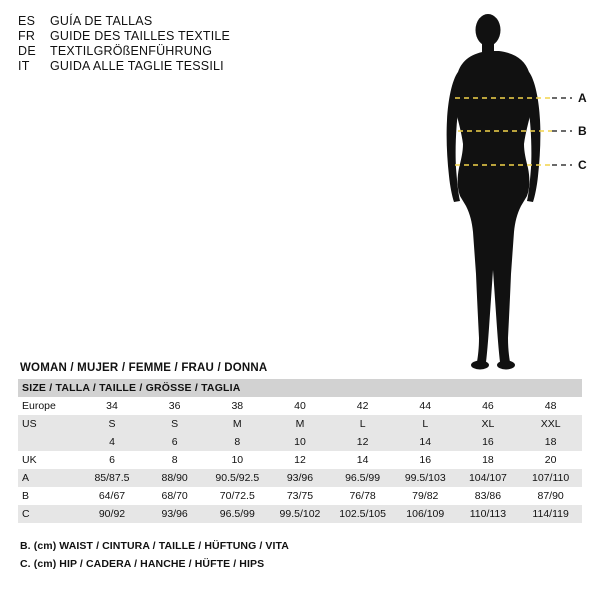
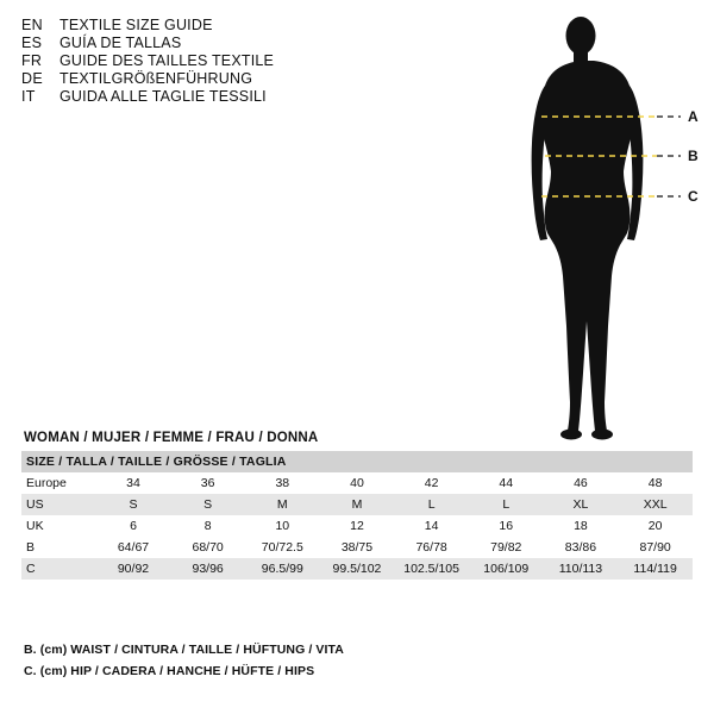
+ EN
+ TEXTILE SIZE GUIDE
  ES
  GUÍA DE TALLAS
  FR
  GUIDE DES TAILLES TEXTILE
  DE
  TEXTILGRÖßENFÜHRUNG
  IT
  GUIDA ALLE TAGLIE TESSILI
  A
  B
  C
  WOMAN / MUJER / FEMME / FRAU / DONNA
  SIZE / TALLA / TAILLE / GRÖSSE / TAGLIA
  Europe	34	36	38	40	42	44	46	48
  US	S	S	M	M	L	L	XL	XXL
- 	4	6	8	10	12	14	16	18
  UK	6	8	10	12	14	16	18	20
- A	85/87.5	88/90	90.5/92.5	93/96	96.5/99	99.5/103	104/107	107/110
- B	64/67	68/70	70/72.5	73/75	76/78	79/82	83/86	87/90
+ B	64/67	68/70	70/72.5	38/75	76/78	79/82	83/86	87/90
  C	90/92	93/96	96.5/99	99.5/102	102.5/105	106/109	110/113	114/119
  B. (cm) WAIST / CINTURA / TAILLE / HÜFTUNG / VITA
  C. (cm) HIP / CADERA / HANCHE / HÜFTE / HIPS
